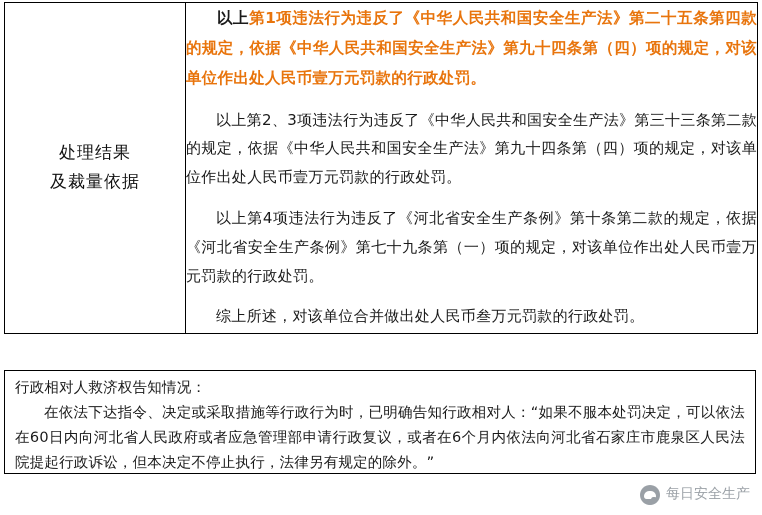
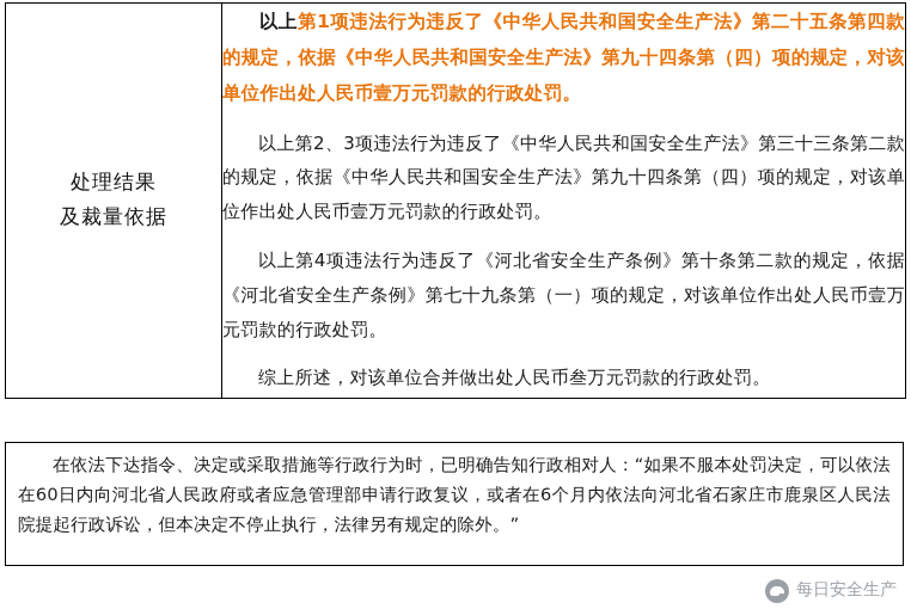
  处理结果 及裁量依据	以上第1项违法行为违反了《中华人民共和国安全生产法》第二十五条第四款的规定，依据《中华人民共和国安全生产法》第九十四条第（四）项的规定，对该单位作出处人民币壹万元罚款的行政处罚。 以上第2、3项违法行为违反了《中华人民共和国安全生产法》第三十三条第二款的规定，依据《中华人民共和国安全生产法》第九十四条第（四）项的规定，对该单位作出处人民币壹万元罚款的行政处罚。 以上第4项违法行为违反了《河北省安全生产条例》第十条第二款的规定，依据《河北省安全生产条例》第七十九条第（一）项的规定，对该单位作出处人民币壹万元罚款的行政处罚。 综上所述，对该单位合并做出处人民币叁万元罚款的行政处罚。
- 行政相对人救济权告知情况：
  在依法下达指令、决定或采取措施等行政行为时，已明确告知行政相对人：“如果不服本处罚决定，可以依法在60日内向河北省人民政府或者应急管理部申请行政复议，或者在6个月内依法向河北省石家庄市鹿泉区人民法院提起行政诉讼，但本决定不停止执行，法律另有规定的除外。”
  每日安全生产
